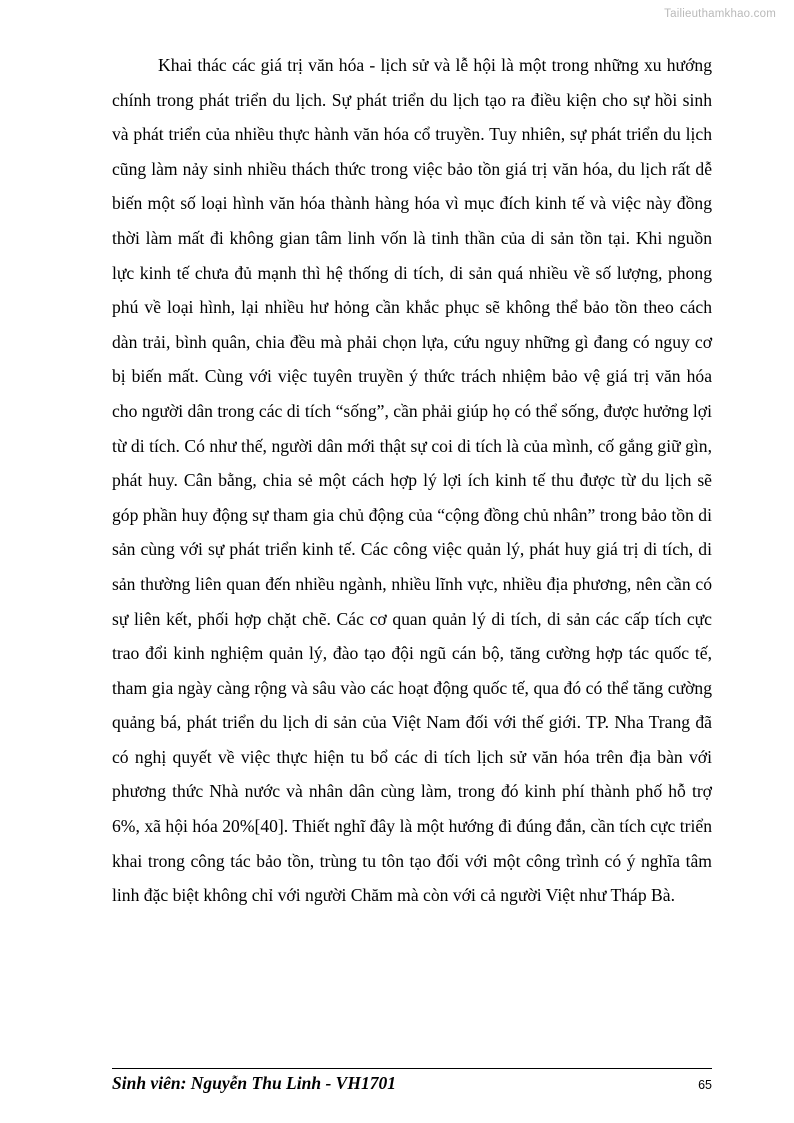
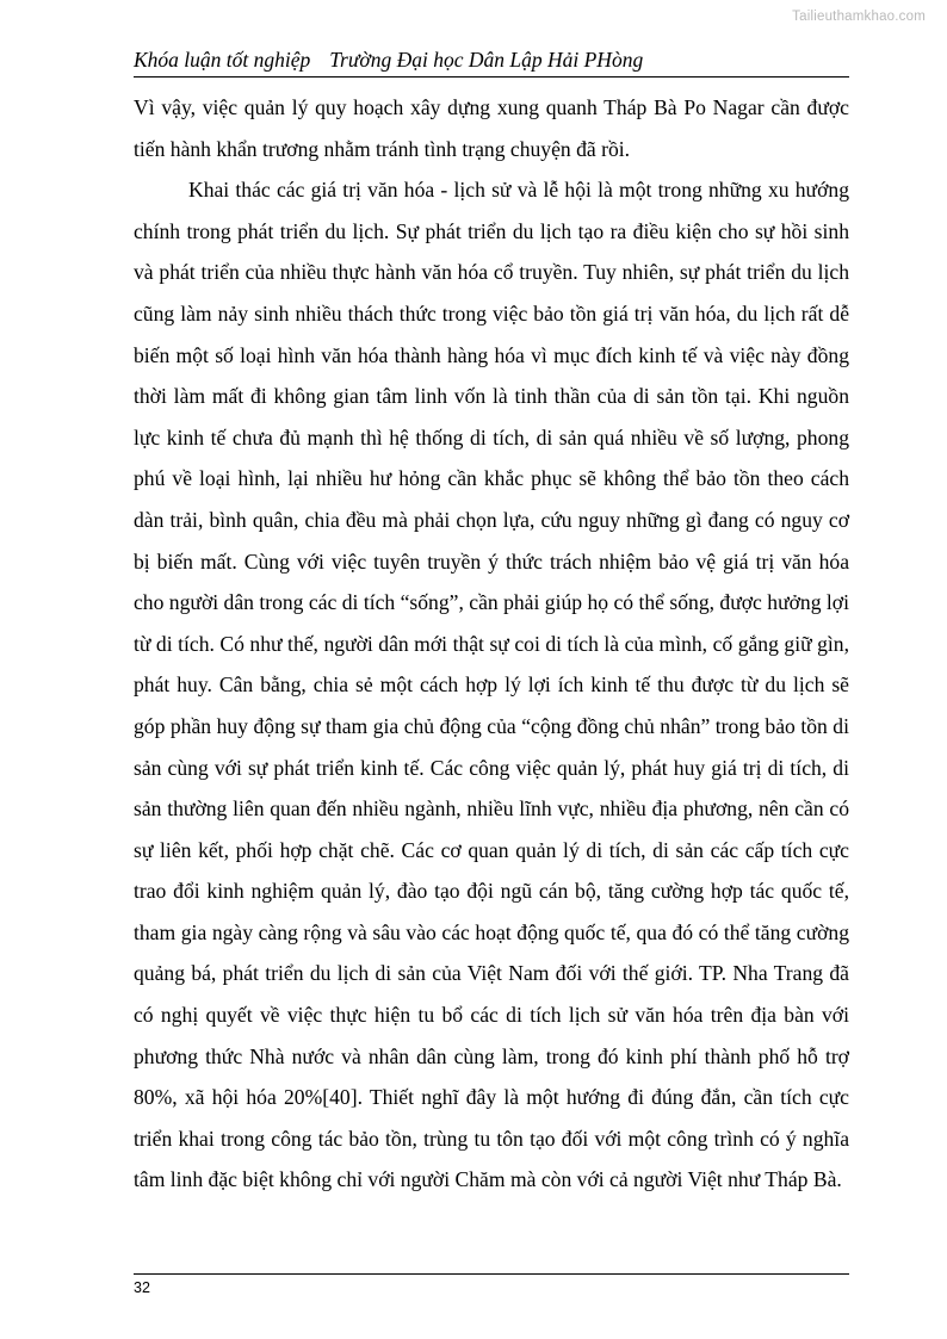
  Tailieuthamkhao.com
+ Khóa luận tốt nghiệp Trường Đại học Dân Lập Hải PHòng
+ Vì vậy, việc quản lý quy hoạch xây dựng xung quanh Tháp Bà Po Nagar cần được tiến hành khẩn trương nhằm tránh tình trạng chuyện đã rồi.
- Khai thác các giá trị văn hóa - lịch sử và lễ hội là một trong những xu hướng chính trong phát triển du lịch. Sự phát triển du lịch tạo ra điều kiện cho sự hồi sinh và phát triển của nhiều thực hành văn hóa cổ truyền. Tuy nhiên, sự phát triển du lịch cũng làm nảy sinh nhiều thách thức trong việc bảo tồn giá trị văn hóa, du lịch rất dễ biến một số loại hình văn hóa thành hàng hóa vì mục đích kinh tế và việc này đồng thời làm mất đi không gian tâm linh vốn là tinh thần của di sản tồn tại. Khi nguồn lực kinh tế chưa đủ mạnh thì hệ thống di tích, di sản quá nhiều về số lượng, phong phú về loại hình, lại nhiều hư hỏng cần khắc phục sẽ không thể bảo tồn theo cách dàn trải, bình quân, chia đều mà phải chọn lựa, cứu nguy những gì đang có nguy cơ bị biến mất. Cùng với việc tuyên truyền ý thức trách nhiệm bảo vệ giá trị văn hóa cho người dân trong các di tích “sống”, cần phải giúp họ có thể sống, được hưởng lợi từ di tích. Có như thế, người dân mới thật sự coi di tích là của mình, cố gắng giữ gìn, phát huy. Cân bằng, chia sẻ một cách hợp lý lợi ích kinh tế thu được từ du lịch sẽ góp phần huy động sự tham gia chủ động của “cộng đồng chủ nhân” trong bảo tồn di sản cùng với sự phát triển kinh tế. Các công việc quản lý, phát huy giá trị di tích, di sản thường liên quan đến nhiều ngành, nhiều lĩnh vực, nhiều địa phương, nên cần có sự liên kết, phối hợp chặt chẽ. Các cơ quan quản lý di tích, di sản các cấp tích cực trao đổi kinh nghiệm quản lý, đào tạo đội ngũ cán bộ, tăng cường hợp tác quốc tế, tham gia ngày càng rộng và sâu vào các hoạt động quốc tế, qua đó có thể tăng cường quảng bá, phát triển du lịch di sản của Việt Nam đối với thế giới. TP. Nha Trang đã có nghị quyết về việc thực hiện tu bổ các di tích lịch sử văn hóa trên địa bàn với phương thức Nhà nước và nhân dân cùng làm, trong đó kinh phí thành phố hỗ trợ 6%, xã hội hóa 20%[40]. Thiết nghĩ đây là một hướng đi đúng đắn, cần tích cực triển khai trong công tác bảo tồn, trùng tu tôn tạo đối với một công trình có ý nghĩa tâm linh đặc biệt không chỉ với người Chăm mà còn với cả người Việt như Tháp Bà.
+ Khai thác các giá trị văn hóa - lịch sử và lễ hội là một trong những xu hướng chính trong phát triển du lịch. Sự phát triển du lịch tạo ra điều kiện cho sự hồi sinh và phát triển của nhiều thực hành văn hóa cổ truyền. Tuy nhiên, sự phát triển du lịch cũng làm nảy sinh nhiều thách thức trong việc bảo tồn giá trị văn hóa, du lịch rất dễ biến một số loại hình văn hóa thành hàng hóa vì mục đích kinh tế và việc này đồng thời làm mất đi không gian tâm linh vốn là tinh thần của di sản tồn tại. Khi nguồn lực kinh tế chưa đủ mạnh thì hệ thống di tích, di sản quá nhiều về số lượng, phong phú về loại hình, lại nhiều hư hỏng cần khắc phục sẽ không thể bảo tồn theo cách dàn trải, bình quân, chia đều mà phải chọn lựa, cứu nguy những gì đang có nguy cơ bị biến mất. Cùng với việc tuyên truyền ý thức trách nhiệm bảo vệ giá trị văn hóa cho người dân trong các di tích “sống”, cần phải giúp họ có thể sống, được hưởng lợi từ di tích. Có như thế, người dân mới thật sự coi di tích là của mình, cố gắng giữ gìn, phát huy. Cân bằng, chia sẻ một cách hợp lý lợi ích kinh tế thu được từ du lịch sẽ góp phần huy động sự tham gia chủ động của “cộng đồng chủ nhân” trong bảo tồn di sản cùng với sự phát triển kinh tế. Các công việc quản lý, phát huy giá trị di tích, di sản thường liên quan đến nhiều ngành, nhiều lĩnh vực, nhiều địa phương, nên cần có sự liên kết, phối hợp chặt chẽ. Các cơ quan quản lý di tích, di sản các cấp tích cực trao đổi kinh nghiệm quản lý, đào tạo đội ngũ cán bộ, tăng cường hợp tác quốc tế, tham gia ngày càng rộng và sâu vào các hoạt động quốc tế, qua đó có thể tăng cường quảng bá, phát triển du lịch di sản của Việt Nam đối với thế giới. TP. Nha Trang đã có nghị quyết về việc thực hiện tu bổ các di tích lịch sử văn hóa trên địa bàn với phương thức Nhà nước và nhân dân cùng làm, trong đó kinh phí thành phố hỗ trợ 80%, xã hội hóa 20%[40]. Thiết nghĩ đây là một hướng đi đúng đắn, cần tích cực triển khai trong công tác bảo tồn, trùng tu tôn tạo đối với một công trình có ý nghĩa tâm linh đặc biệt không chỉ với người Chăm mà còn với cả người Việt như Tháp Bà.
- Sinh viên: Nguyễn Thu Linh - VH1701
- 65
+ 32
